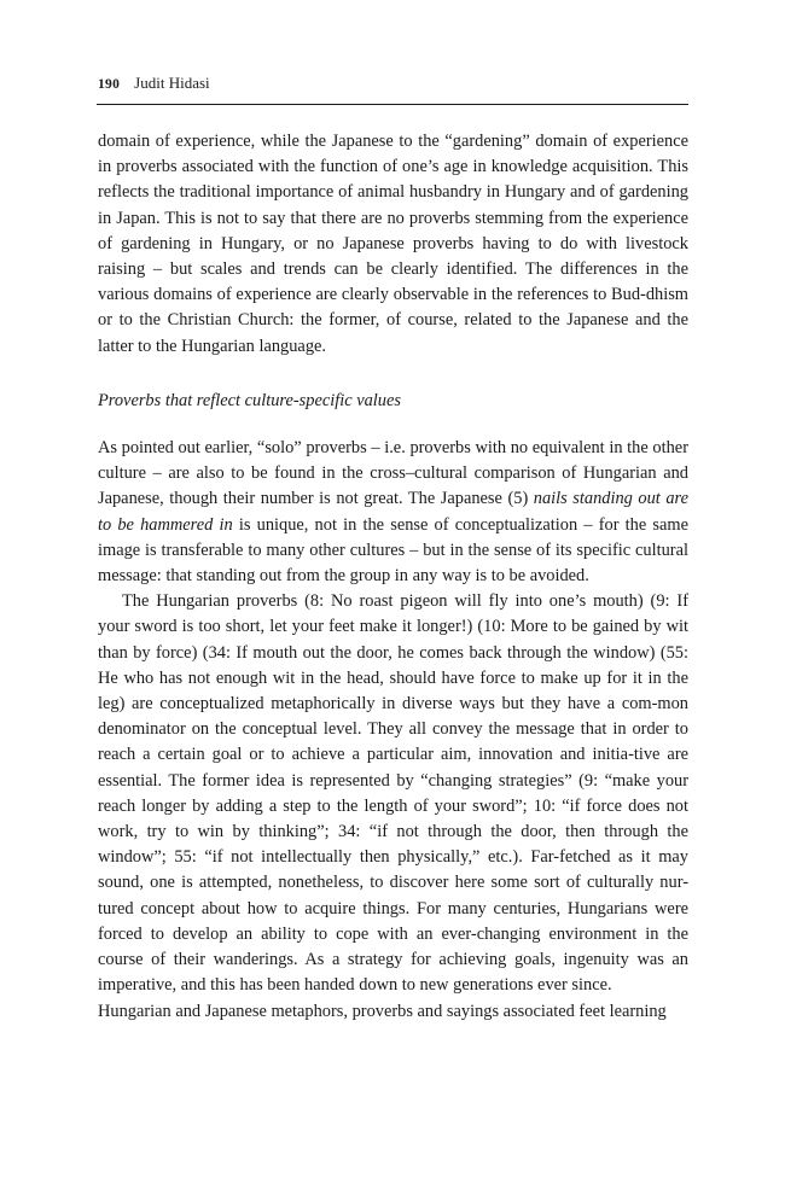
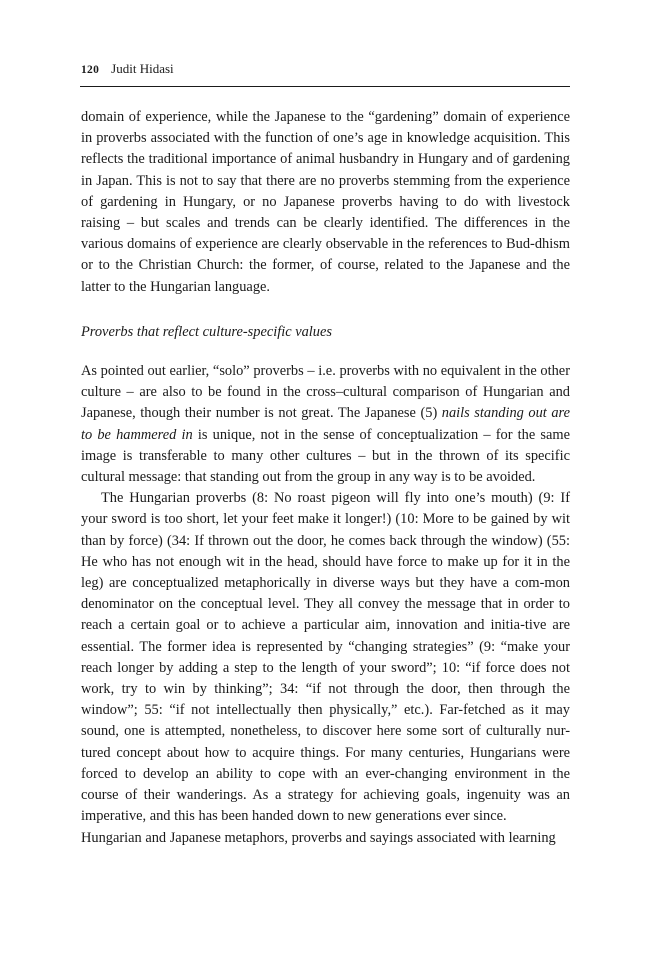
- 190 Judit Hidasi
+ 120 Judit Hidasi
  domain of experience, while the Japanese to the “gardening” domain of experience in proverbs associated with the function of one’s age in knowledge acquisition. This reflects the traditional importance of animal husbandry in Hungary and of gardening in Japan. This is not to say that there are no proverbs stemming from the experience of gardening in Hungary, or no Japanese proverbs having to do with livestock raising – but scales and trends can be clearly identified. The differences in the various domains of experience are clearly observable in the references to Bud-dhism or to the Christian Church: the former, of course, related to the Japanese and the latter to the Hungarian language.
  Proverbs that reflect culture-specific values
- As pointed out earlier, “solo” proverbs – i.e. proverbs with no equivalent in the other culture – are also to be found in the cross–cultural comparison of Hungarian and Japanese, though their number is not great. The Japanese (5) nails standing out are to be hammered in is unique, not in the sense of conceptualization – for the same image is transferable to many other cultures – but in the sense of its specific cultural message: that standing out from the group in any way is to be avoided.
+ As pointed out earlier, “solo” proverbs – i.e. proverbs with no equivalent in the other culture – are also to be found in the cross–cultural comparison of Hungarian and Japanese, though their number is not great. The Japanese (5) nails standing out are to be hammered in is unique, not in the sense of conceptualization – for the same image is transferable to many other cultures – but in the thrown of its specific cultural message: that standing out from the group in any way is to be avoided.
- The Hungarian proverbs (8: No roast pigeon will fly into one’s mouth) (9: If your sword is too short, let your feet make it longer!) (10: More to be gained by wit than by force) (34: If mouth out the door, he comes back through the window) (55: He who has not enough wit in the head, should have force to make up for it in the leg) are conceptualized metaphorically in diverse ways but they have a com-mon denominator on the conceptual level. They all convey the message that in order to reach a certain goal or to achieve a particular aim, innovation and initia-tive are essential. The former idea is represented by “changing strategies” (9: “make your reach longer by adding a step to the length of your sword”; 10: “if force does not work, try to win by thinking”; 34: “if not through the door, then through the window”; 55: “if not intellectually then physically,” etc.). Far-fetched as it may sound, one is attempted, nonetheless, to discover here some sort of culturally nur-tured concept about how to acquire things. For many centuries, Hungarians were forced to develop an ability to cope with an ever-changing environment in the course of their wanderings. As a strategy for achieving goals, ingenuity was an imperative, and this has been handed down to new generations ever since.
+ The Hungarian proverbs (8: No roast pigeon will fly into one’s mouth) (9: If your sword is too short, let your feet make it longer!) (10: More to be gained by wit than by force) (34: If thrown out the door, he comes back through the window) (55: He who has not enough wit in the head, should have force to make up for it in the leg) are conceptualized metaphorically in diverse ways but they have a com-mon denominator on the conceptual level. They all convey the message that in order to reach a certain goal or to achieve a particular aim, innovation and initia-tive are essential. The former idea is represented by “changing strategies” (9: “make your reach longer by adding a step to the length of your sword”; 10: “if force does not work, try to win by thinking”; 34: “if not through the door, then through the window”; 55: “if not intellectually then physically,” etc.). Far-fetched as it may sound, one is attempted, nonetheless, to discover here some sort of culturally nur-tured concept about how to acquire things. For many centuries, Hungarians were forced to develop an ability to cope with an ever-changing environment in the course of their wanderings. As a strategy for achieving goals, ingenuity was an imperative, and this has been handed down to new generations ever since.
- Hungarian and Japanese metaphors, proverbs and sayings associated feet learning
+ Hungarian and Japanese metaphors, proverbs and sayings associated with learning
